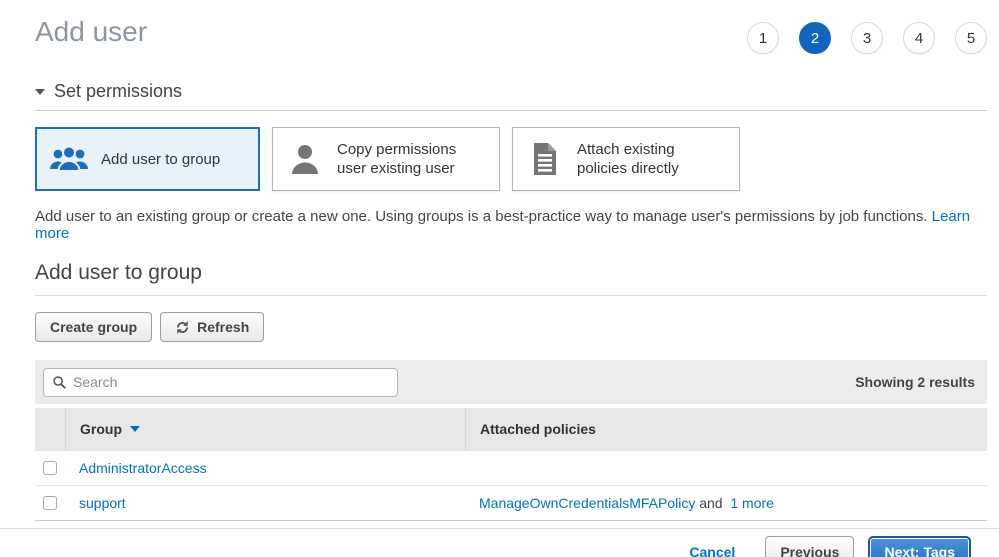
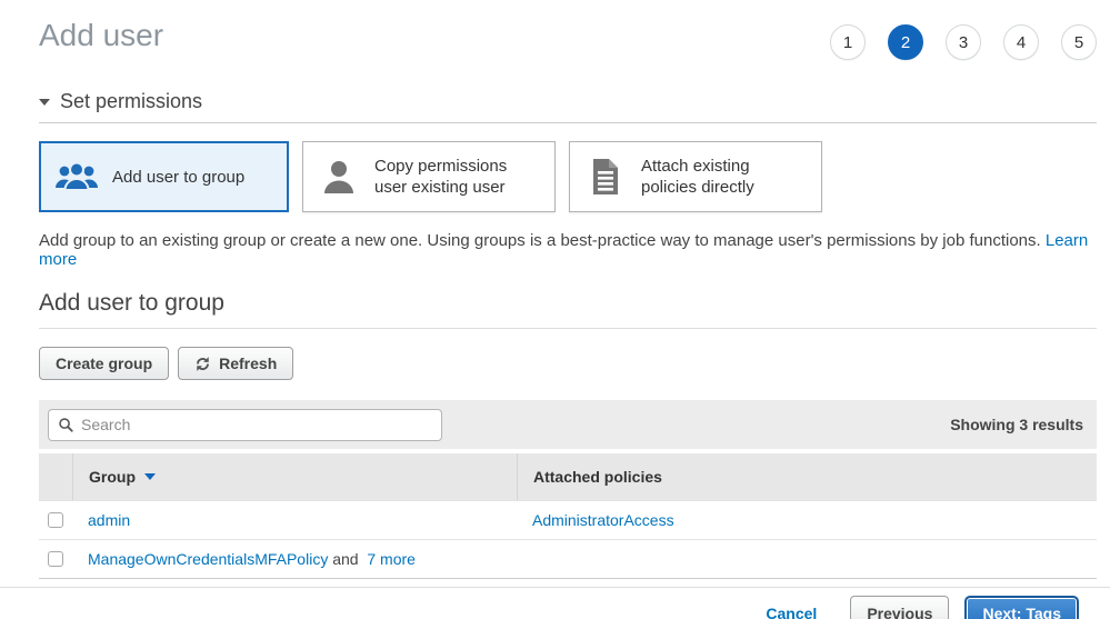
  Add user
  1
  2
  3
  4
  5
  Set permissions
  Add user to group
  Copy permissions user existing user
  Attach existing policies directly
- Add user to an existing group or create a new one. Using groups is a best-practice way to manage user's permissions by job functions. Learn more
+ Add group to an existing group or create a new one. Using groups is a best-practice way to manage user's permissions by job functions. Learn more
  Add user to group
  Create group
  Refresh
  Search
- Showing 2 results
+ Showing 3 results
  Group
  Attached policies
+ admin
  AdministratorAccess
- support
- ManageOwnCredentialsMFAPolicy and 1 more
+ ManageOwnCredentialsMFAPolicy and 7 more
  Cancel
  Previous
  Next: Tags
